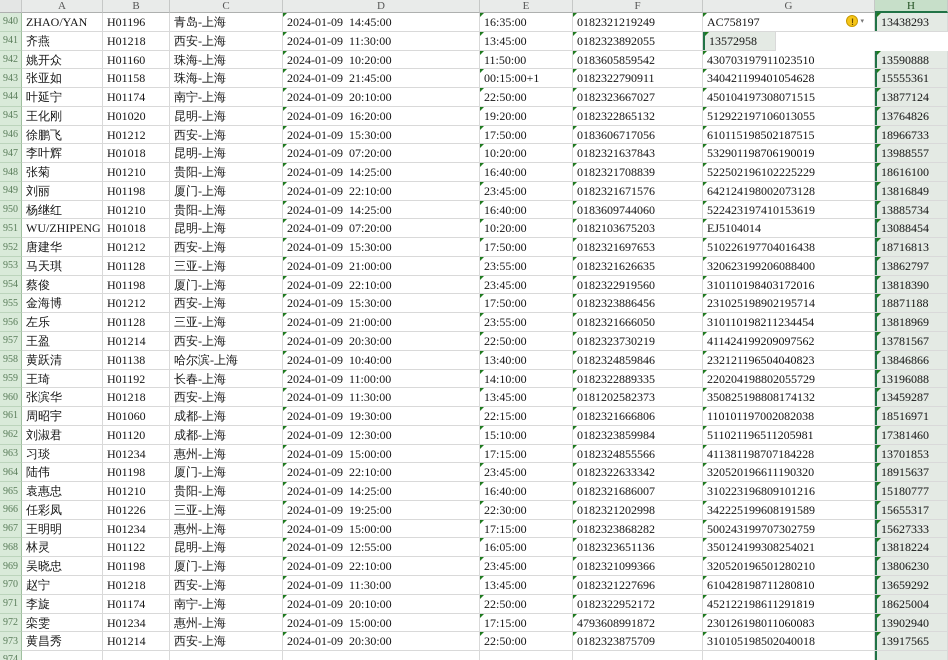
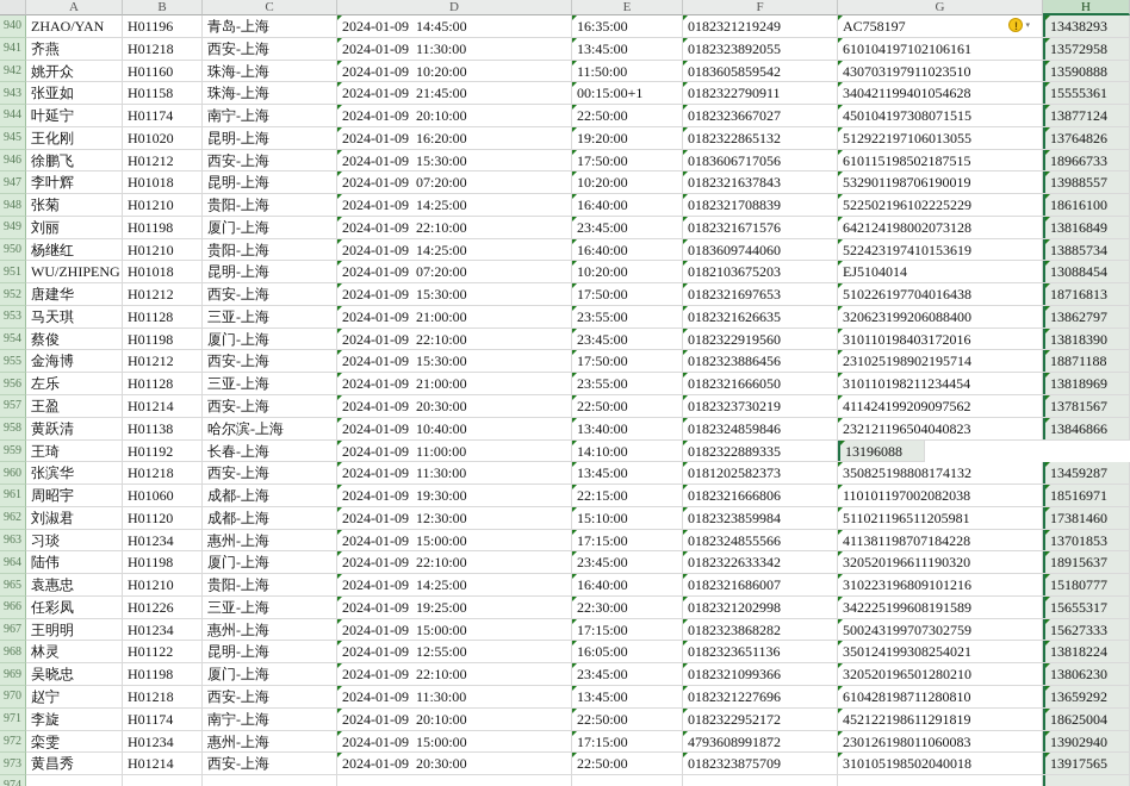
  A
  B
  C
  D
  E
  F
  G
  H
  940
  ZHAO/YAN
  H01196
  青岛-上海
  2024-01-09 14:45:00
  16:35:00
  0182321219249
  AC758197
  !
  ▾
  13438293
  941
  齐燕
  H01218
  西安-上海
  2024-01-09 11:30:00
  13:45:00
  0182323892055
+ 610104197102106161
  13572958
  942
  姚开众
  H01160
  珠海-上海
  2024-01-09 10:20:00
  11:50:00
  0183605859542
  430703197911023510
  13590888
  943
  张亚如
  H01158
  珠海-上海
  2024-01-09 21:45:00
  00:15:00+1
  0182322790911
  340421199401054628
  15555361
  944
  叶延宁
  H01174
  南宁-上海
  2024-01-09 20:10:00
  22:50:00
  0182323667027
  450104197308071515
  13877124
  945
  王化刚
  H01020
  昆明-上海
  2024-01-09 16:20:00
  19:20:00
  0182322865132
  512922197106013055
  13764826
  946
  徐鹏飞
  H01212
  西安-上海
  2024-01-09 15:30:00
  17:50:00
  0183606717056
  610115198502187515
  18966733
  947
  李叶辉
  H01018
  昆明-上海
  2024-01-09 07:20:00
  10:20:00
  0182321637843
  532901198706190019
  13988557
  948
  张菊
  H01210
  贵阳-上海
  2024-01-09 14:25:00
  16:40:00
  0182321708839
  522502196102225229
  18616100
  949
  刘丽
  H01198
  厦门-上海
  2024-01-09 22:10:00
  23:45:00
  0182321671576
  642124198002073128
  13816849
  950
  杨继红
  H01210
  贵阳-上海
  2024-01-09 14:25:00
  16:40:00
  0183609744060
  522423197410153619
  13885734
  951
  WU/ZHIPENG
  H01018
  昆明-上海
  2024-01-09 07:20:00
  10:20:00
  0182103675203
  EJ5104014
  13088454
  952
  唐建华
  H01212
  西安-上海
  2024-01-09 15:30:00
  17:50:00
  0182321697653
  510226197704016438
  18716813
  953
  马天琪
  H01128
  三亚-上海
  2024-01-09 21:00:00
  23:55:00
  0182321626635
  320623199206088400
  13862797
  954
  蔡俊
  H01198
  厦门-上海
  2024-01-09 22:10:00
  23:45:00
  0182322919560
  310110198403172016
  13818390
  955
  金海博
  H01212
  西安-上海
  2024-01-09 15:30:00
  17:50:00
  0182323886456
  231025198902195714
  18871188
  956
  左乐
  H01128
  三亚-上海
  2024-01-09 21:00:00
  23:55:00
  0182321666050
  310110198211234454
  13818969
  957
  王盈
  H01214
  西安-上海
  2024-01-09 20:30:00
  22:50:00
  0182323730219
  411424199209097562
  13781567
  958
  黄跃清
  H01138
  哈尔滨-上海
  2024-01-09 10:40:00
  13:40:00
  0182324859846
  232121196504040823
  13846866
  959
  王琦
  H01192
  长春-上海
  2024-01-09 11:00:00
  14:10:00
  0182322889335
- 220204198802055729
  13196088
  960
  张滨华
  H01218
  西安-上海
  2024-01-09 11:30:00
  13:45:00
  0181202582373
  350825198808174132
  13459287
  961
  周昭宇
  H01060
  成都-上海
  2024-01-09 19:30:00
  22:15:00
  0182321666806
  110101197002082038
  18516971
  962
  刘淑君
  H01120
  成都-上海
  2024-01-09 12:30:00
  15:10:00
  0182323859984
  511021196511205981
  17381460
  963
  习琰
  H01234
  惠州-上海
  2024-01-09 15:00:00
  17:15:00
  0182324855566
  411381198707184228
  13701853
  964
  陆伟
  H01198
  厦门-上海
  2024-01-09 22:10:00
  23:45:00
  0182322633342
  320520196611190320
  18915637
  965
  袁惠忠
  H01210
  贵阳-上海
  2024-01-09 14:25:00
  16:40:00
  0182321686007
  310223196809101216
  15180777
  966
  任彩凤
  H01226
  三亚-上海
  2024-01-09 19:25:00
  22:30:00
  0182321202998
  342225199608191589
  15655317
  967
  王明明
  H01234
  惠州-上海
  2024-01-09 15:00:00
  17:15:00
  0182323868282
  500243199707302759
  15627333
  968
  林灵
  H01122
  昆明-上海
  2024-01-09 12:55:00
  16:05:00
  0182323651136
  350124199308254021
  13818224
  969
  吴晓忠
  H01198
  厦门-上海
  2024-01-09 22:10:00
  23:45:00
  0182321099366
  320520196501280210
  13806230
  970
  赵宁
  H01218
  西安-上海
  2024-01-09 11:30:00
  13:45:00
  0182321227696
  610428198711280810
  13659292
  971
  李旋
  H01174
  南宁-上海
  2024-01-09 20:10:00
  22:50:00
  0182322952172
  452122198611291819
  18625004
  972
  栾雯
  H01234
  惠州-上海
  2024-01-09 15:00:00
  17:15:00
  4793608991872
  230126198011060083
  13902940
  973
  黄昌秀
  H01214
  西安-上海
  2024-01-09 20:30:00
  22:50:00
  0182323875709
  310105198502040018
  13917565
